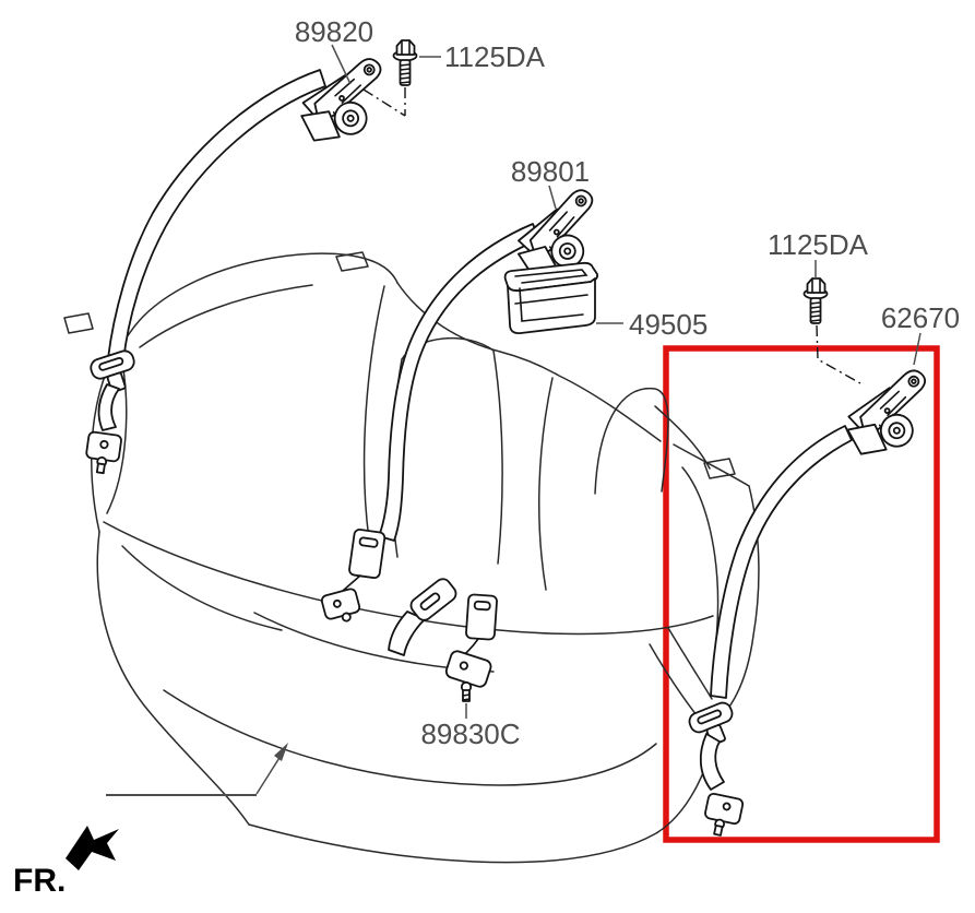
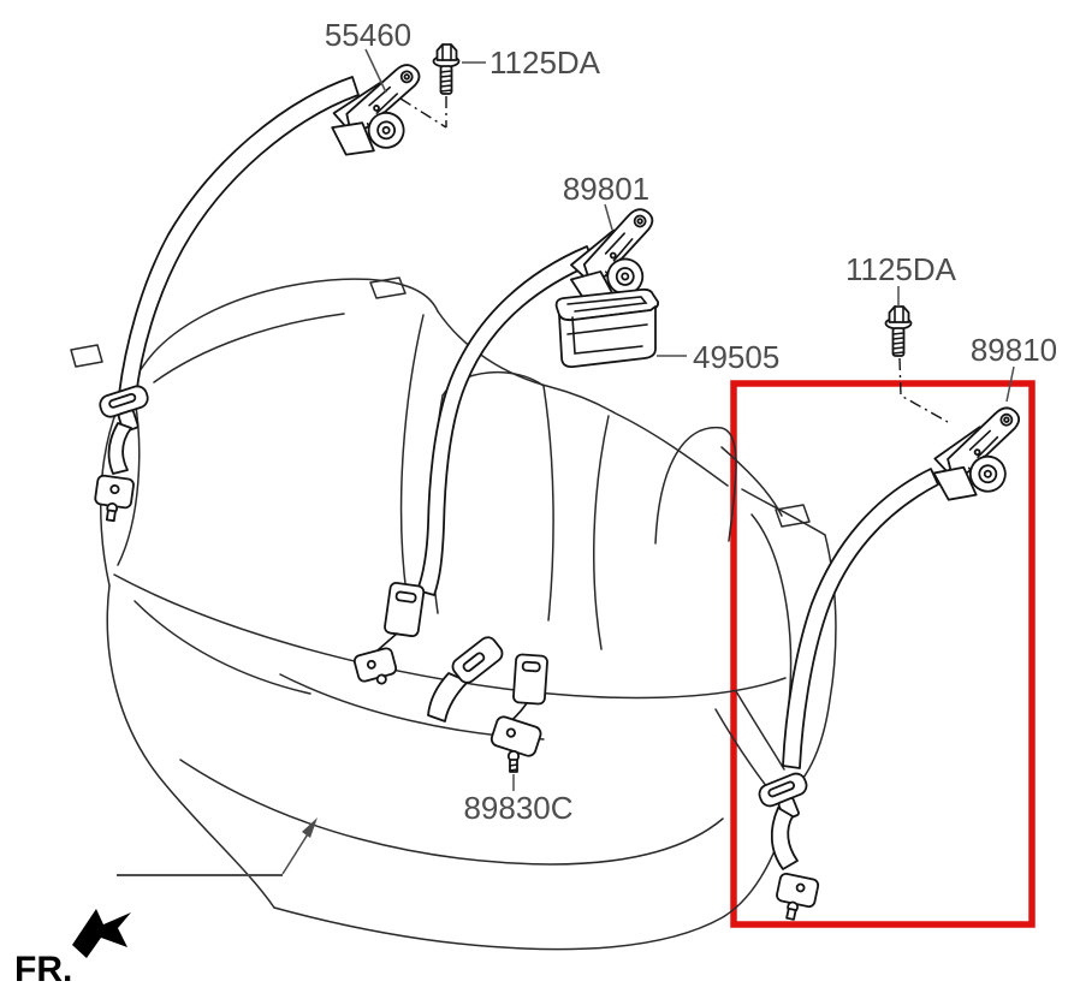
- 89820
+ 55460
  1125DA
  89801
  49505
  1125DA
- 62670
+ 89810
  89830C
  FR.
